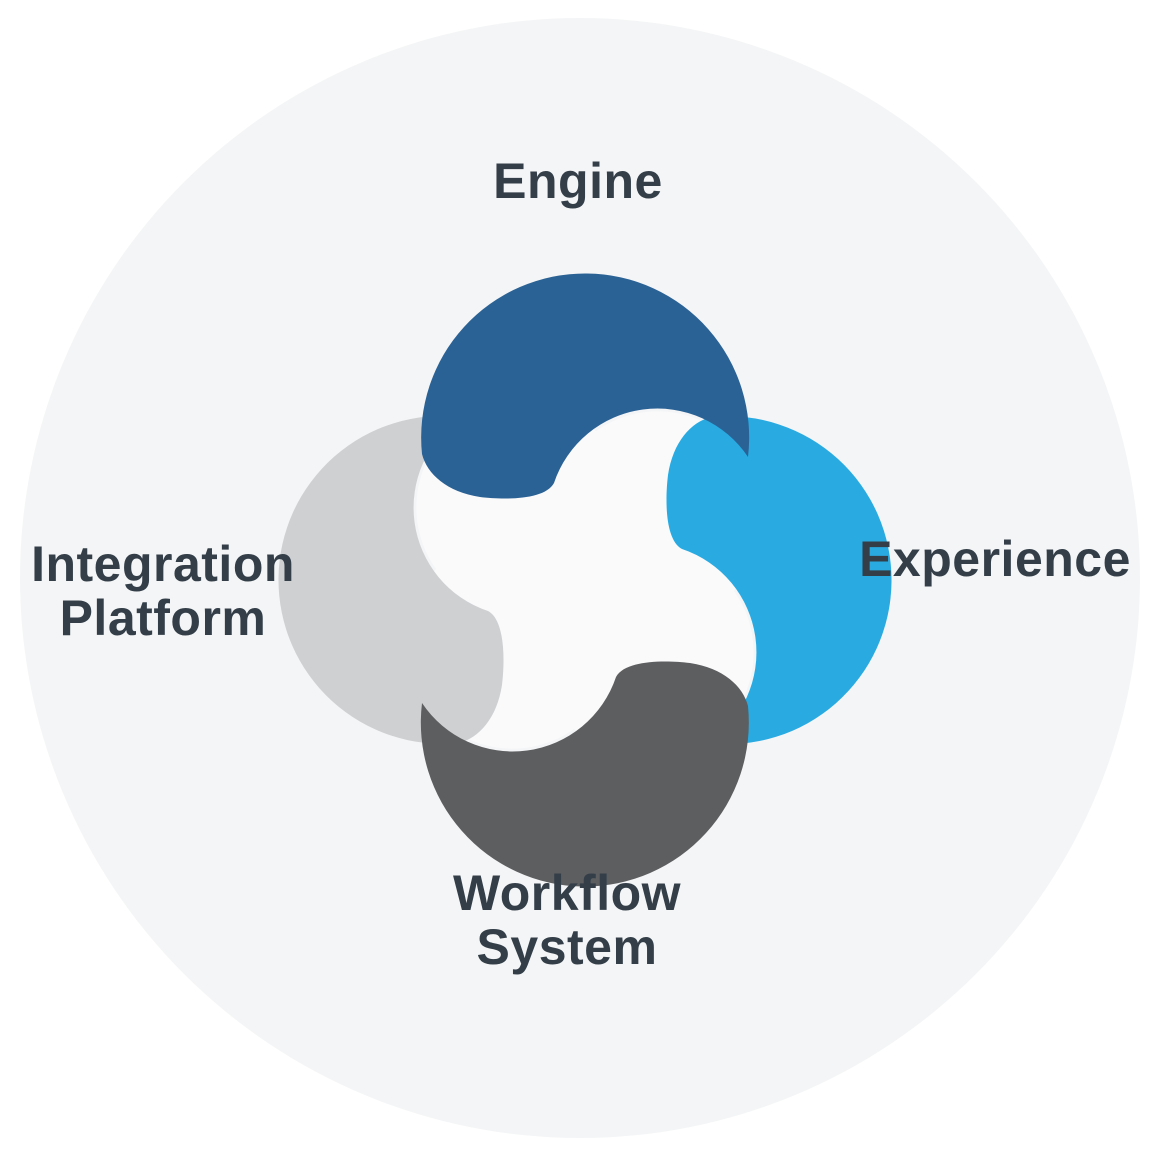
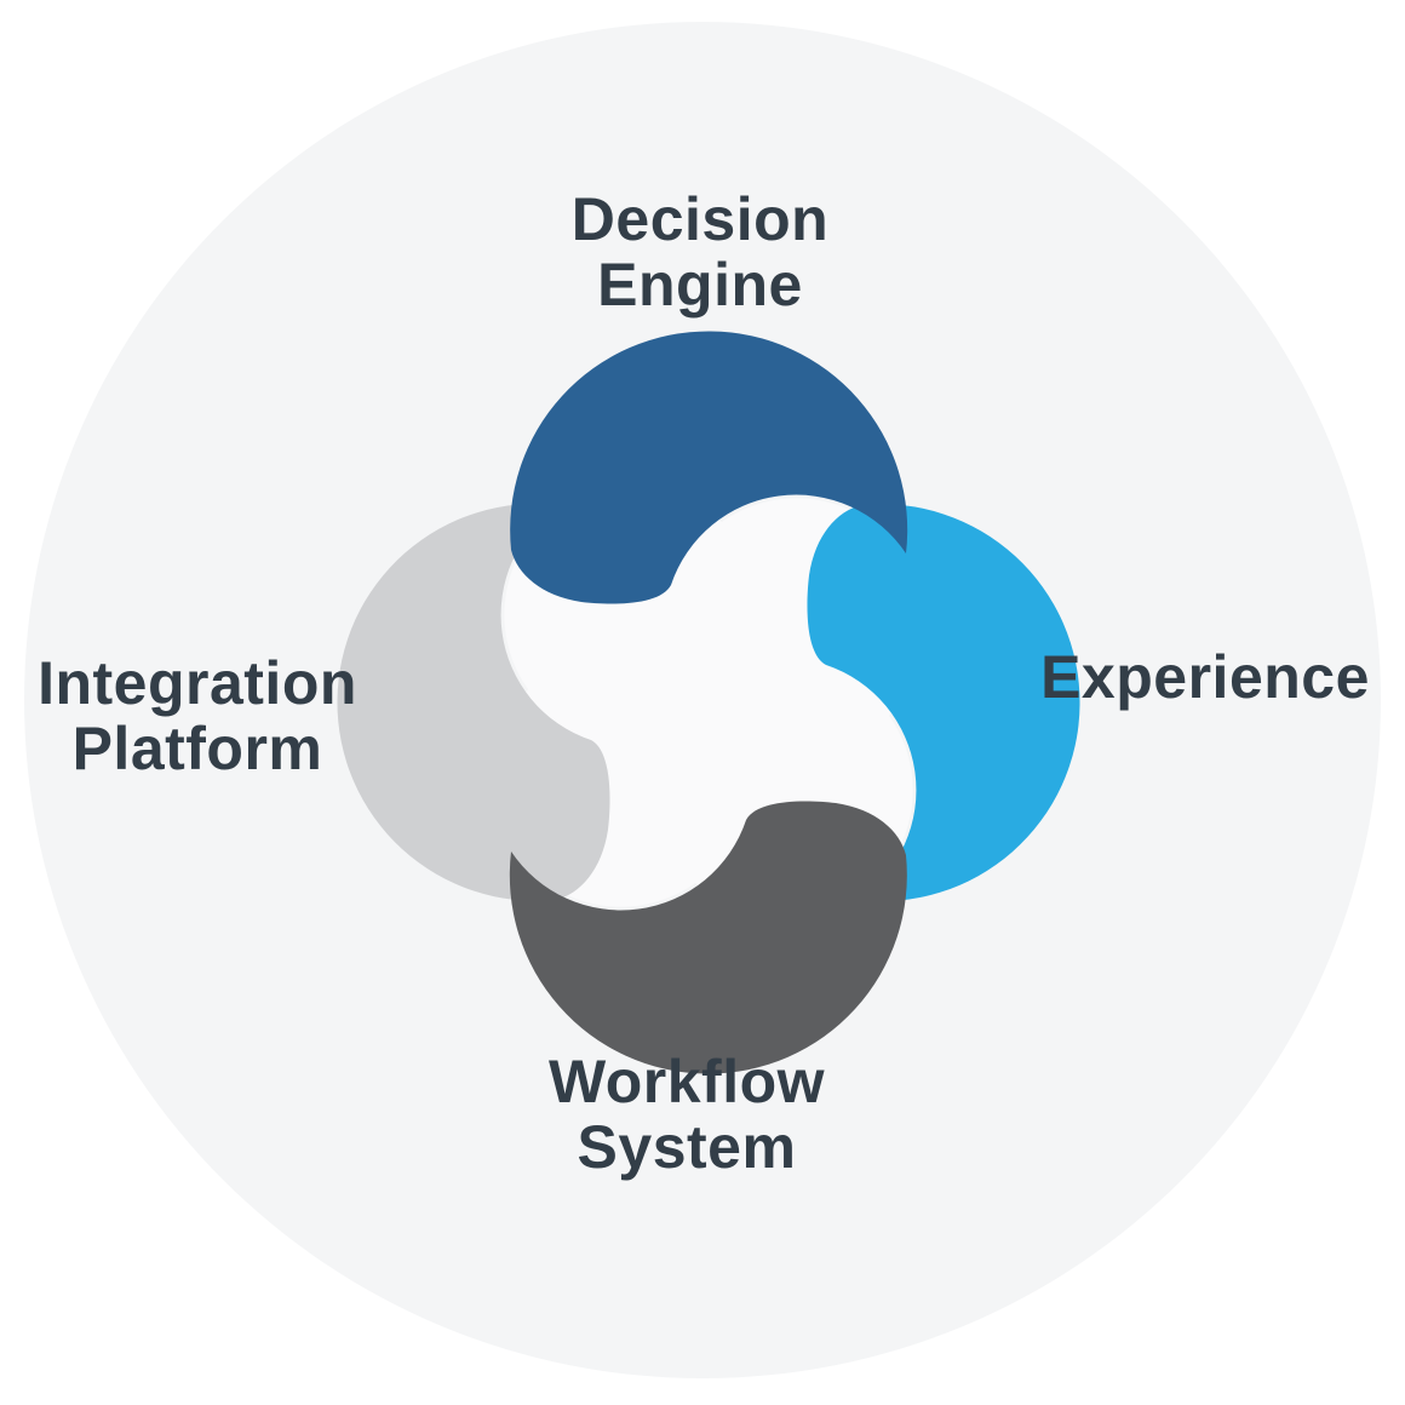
+ Decision
  Engine
  Experience
  Workflow
  System
  Integration
  Platform
